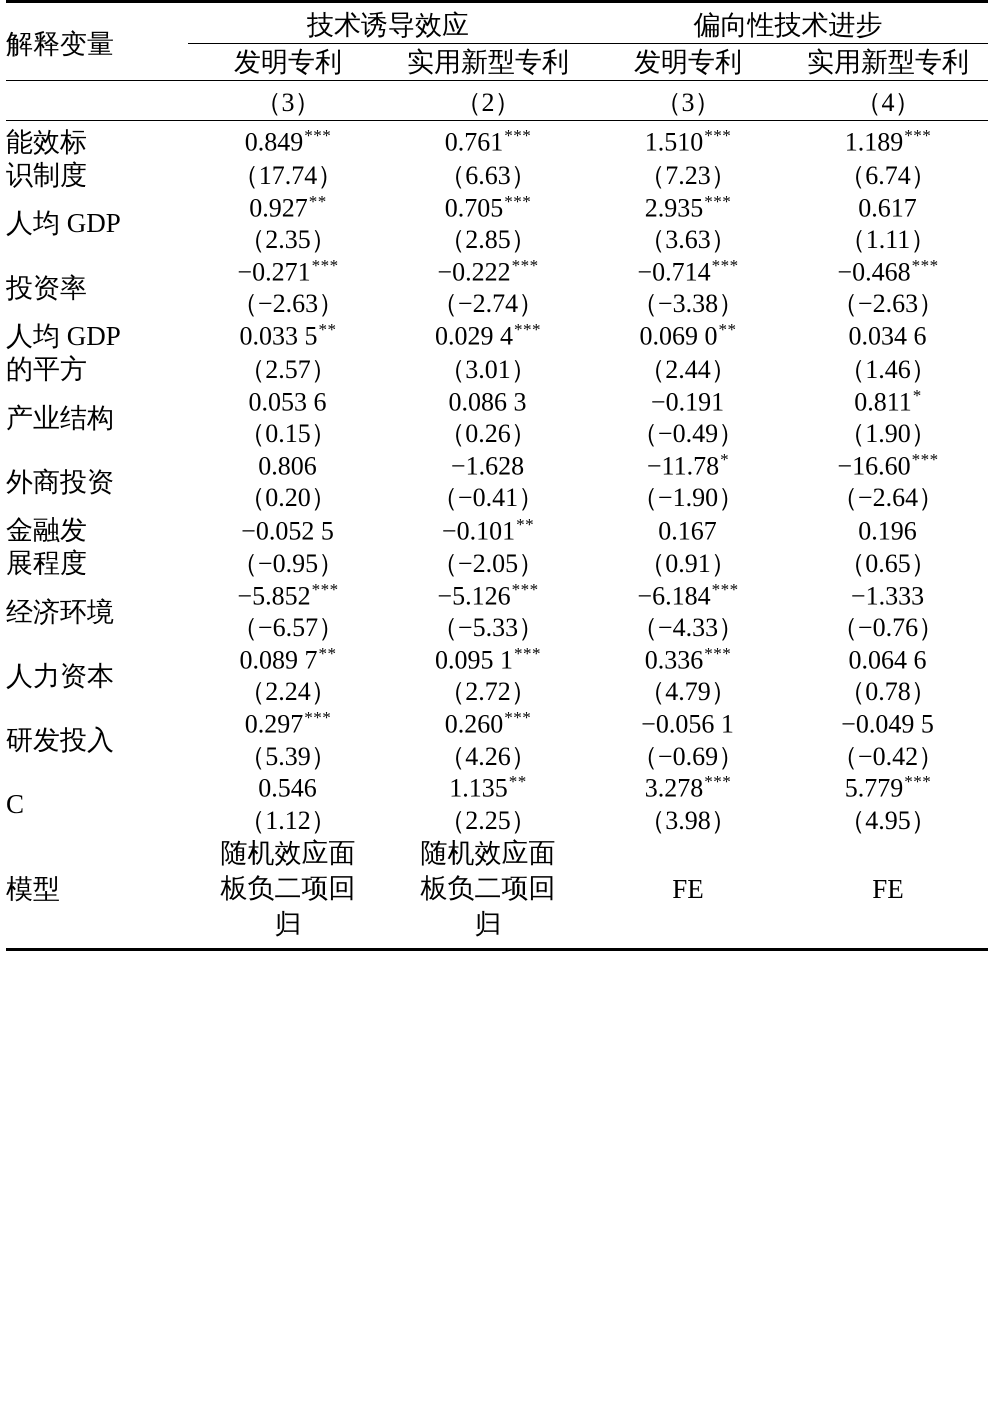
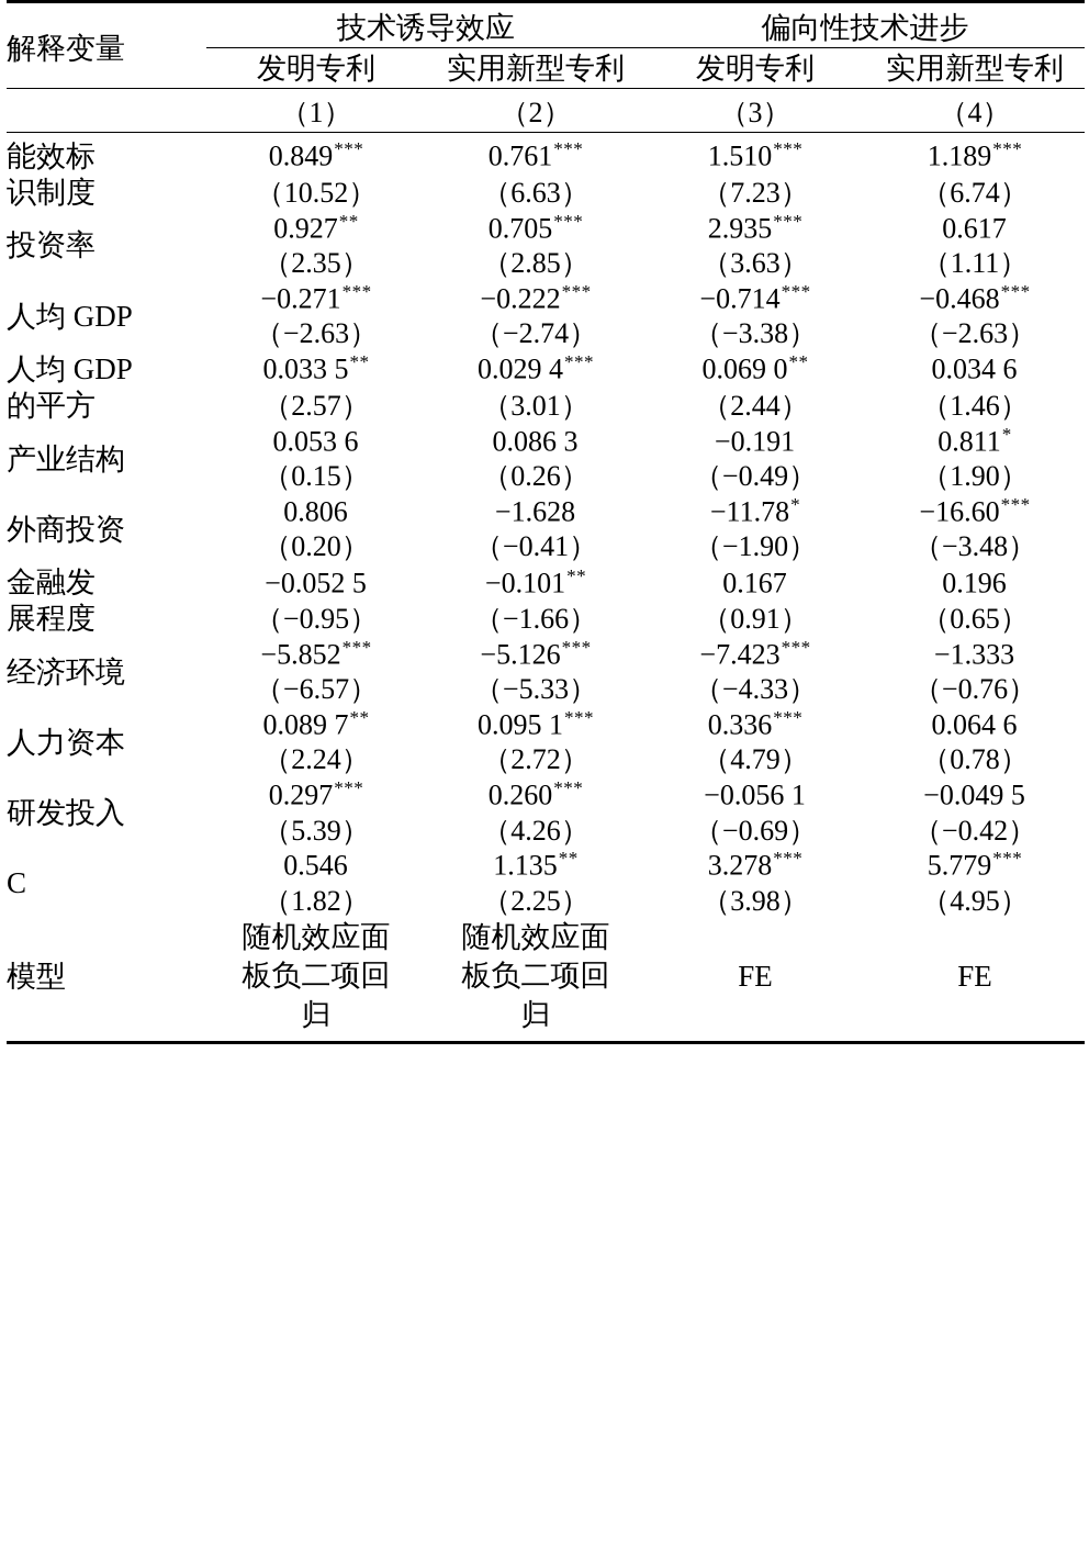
  解释变量	技术诱导效应	偏向性技术进步
  发明专利	实用新型专利	发明专利	实用新型专利
- 	（3）	（2）	（3）	（4）
+ 	（1）	（2）	（3）	（4）
  能效标 识制度	0.849***	0.761***	1.510***	1.189***
- （17.74）	（6.63）	（7.23）	（6.74）
+ （10.52）	（6.63）	（7.23）	（6.74）
- 人均 GDP	0.927**	0.705***	2.935***	0.617
+ 投资率	0.927**	0.705***	2.935***	0.617
  （2.35）	（2.85）	（3.63）	（1.11）
- 投资率	−0.271***	−0.222***	−0.714***	−0.468***
+ 人均 GDP	−0.271***	−0.222***	−0.714***	−0.468***
  （−2.63）	（−2.74）	（−3.38）	（−2.63）
  人均 GDP 的平方	0.033 5**	0.029 4***	0.069 0**	0.034 6
  （2.57）	（3.01）	（2.44）	（1.46）
  产业结构	0.053 6	0.086 3	−0.191	0.811*
  （0.15）	（0.26）	（−0.49）	（1.90）
  外商投资	0.806	−1.628	−11.78*	−16.60***
- （0.20）	（−0.41）	（−1.90）	（−2.64）
+ （0.20）	（−0.41）	（−1.90）	（−3.48）
  金融发 展程度	−0.052 5	−0.101**	0.167	0.196
- （−0.95）	（−2.05）	（0.91）	（0.65）
+ （−0.95）	（−1.66）	（0.91）	（0.65）
- 经济环境	−5.852***	−5.126***	−6.184***	−1.333
+ 经济环境	−5.852***	−5.126***	−7.423***	−1.333
  （−6.57）	（−5.33）	（−4.33）	（−0.76）
  人力资本	0.089 7**	0.095 1***	0.336***	0.064 6
  （2.24）	（2.72）	（4.79）	（0.78）
  研发投入	0.297***	0.260***	−0.056 1	−0.049 5
  （5.39）	（4.26）	（−0.69）	（−0.42）
  C	0.546	1.135**	3.278***	5.779***
- （1.12）	（2.25）	（3.98）	（4.95）
+ （1.82）	（2.25）	（3.98）	（4.95）
  模型	随机效应面 板负二项回 归	随机效应面 板负二项回 归	FE	FE
